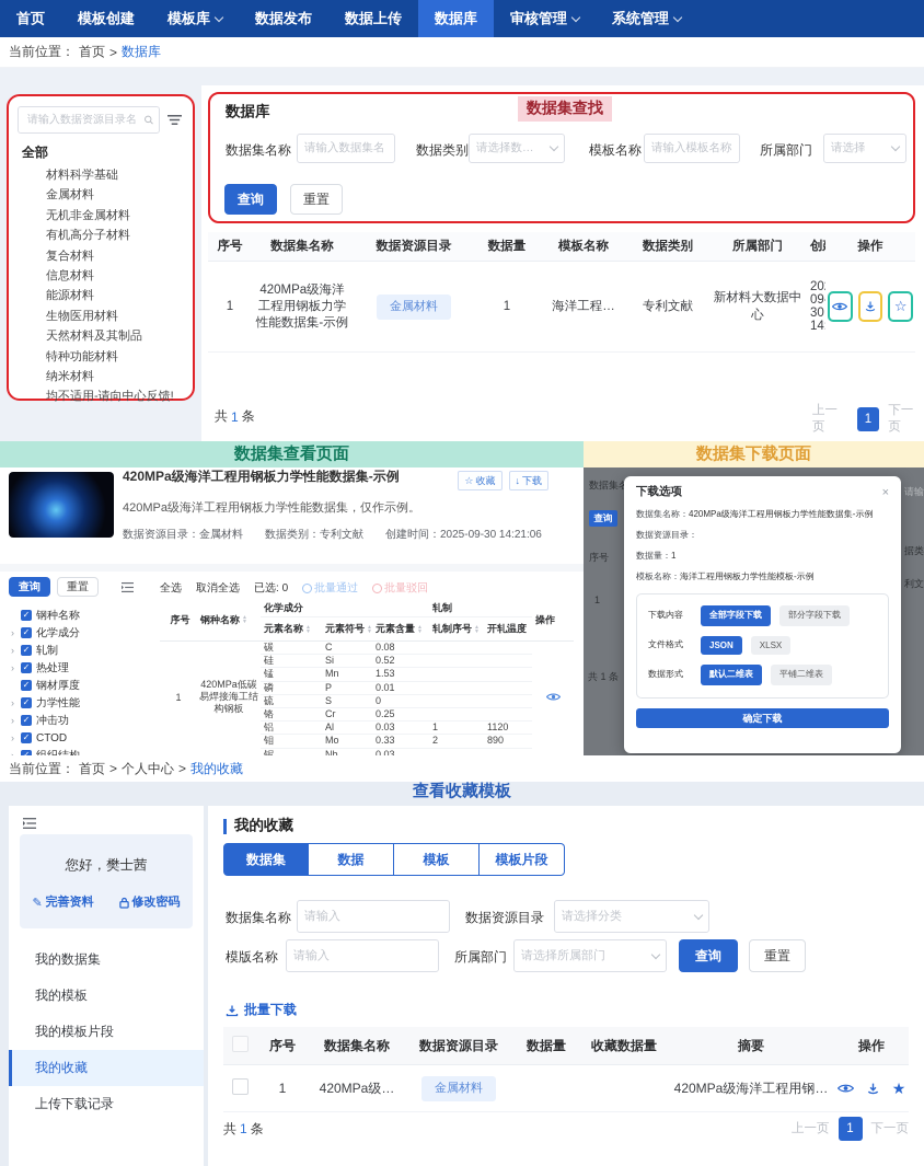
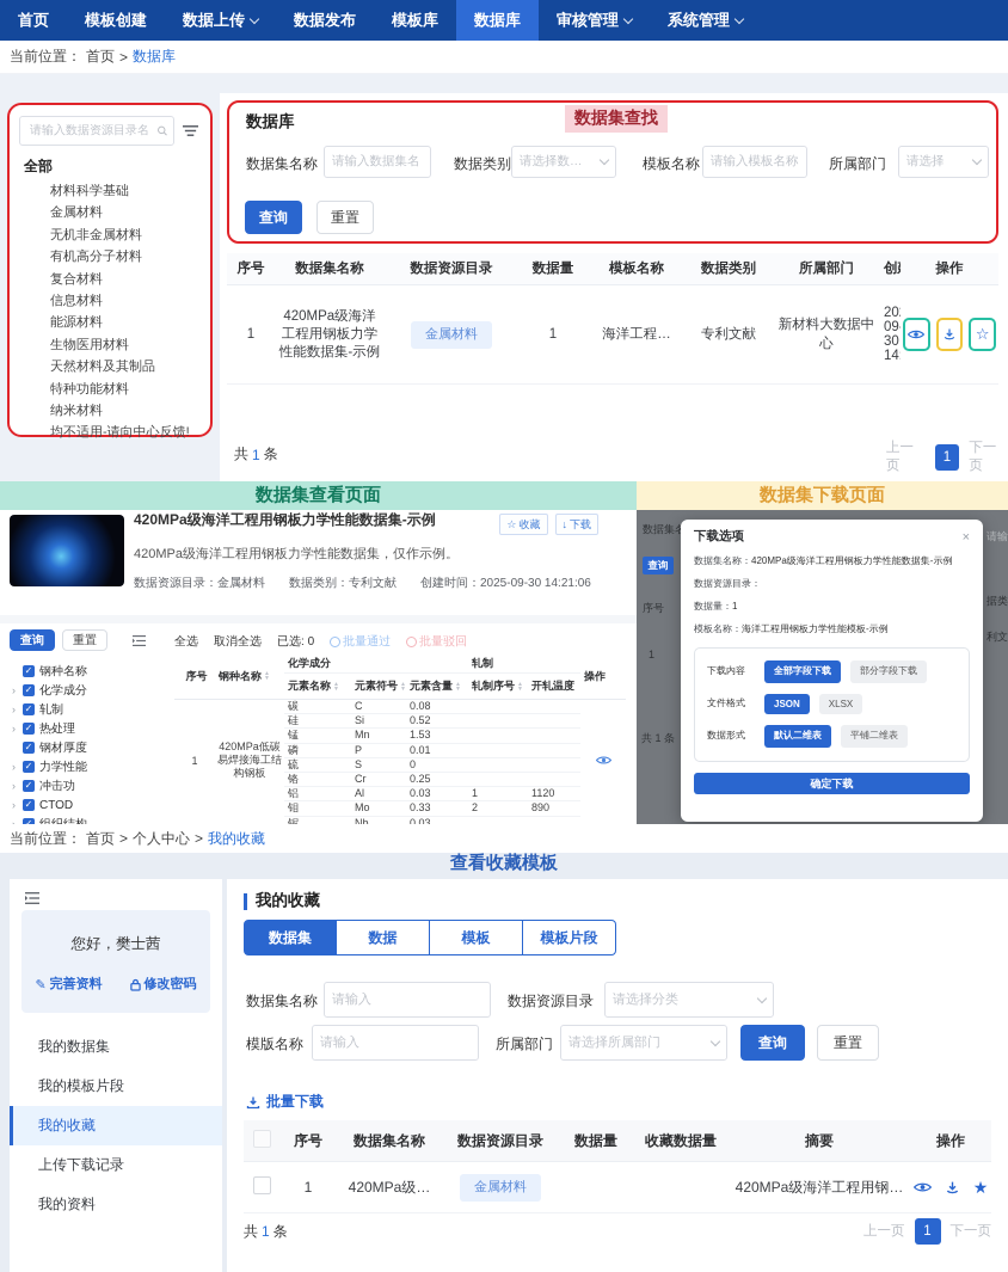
  首页
  模板创建
- 模板库
+ 数据上传
  数据发布
- 数据上传
+ 模板库
  数据库
  审核管理
  系统管理
  当前位置：
  首页
  >
  数据库
  请输入数据资源目录名
  全部
  材料科学基础
  金属材料
  无机非金属材料
  有机高分子材料
  复合材料
  信息材料
  能源材料
  生物医用材料
  天然材料及其制品
  特种功能材料
  纳米材料
  均不适用-请向中心反馈!
  数据库
  数据集查找
  数据集名称
  请输入数据集名
  数据类别
  请选择数…
  模板名称
  请输入模板名称
  所属部门
  请选择
  查询
  重置
  序号	数据集名称	数据资源目录	数据量	模板名称	数据类别	所属部门	创	操作
  1	420MPa级海洋工程用钢板力学性能数据集-示例	金属材料	1	海洋工程…	专利文献	新材料大数据中心	200930 14	☆
  共
  1
  条
  上一页
  1
  下一页
  数据集查看页面
  数据集下载页面
  420MPa级海洋工程用钢板力学性能数据集-示例
  ☆
  收藏
  ↓
  下载
  420MPa级海洋工程用钢板力学性能数据集，仅作示例。
  数据资源目录：金属材料
  数据类别：专利文献
  创建时间：2025-09-30 14:21:06
  查询
  重置
  ✓
  钢种名称
  ›
  ✓
  化学成分
  ›
  ✓
  轧制
  ›
  ✓
  热处理
  ✓
  钢材厚度
  ›
  ✓
  力学性能
  ›
  ✓
  冲击功
  ›
  ✓
  CTOD
  全选
  取消全选
  已选: 0
  批量通过
  批量驳回
  序号
  1
  钢种名称
  420MPa低碳易焊接海工结构钢板
  化学成分
  元素名称
  碳
  硅
  锰
  磷
  硫
  铬
  铝
  钼
  铌
  元素符号
  C
  Si
  Mn
  P
  S
  Cr
  Al
  Mo
  Nb
  元素含量
  0.08
  0.52
  1.53
  0.01
  0
  0.25
  0.03
  0.33
  0.03
  轧制
  轧制序号
  1
  2
  开轧温度
  1120
  890
  操作
  数据集
  查询
  序号
  1
  共 1 条
  下载选项
  ×
  数据集名称：420MPa级海洋工程用钢板力学性能数据集-示例
  数据资源目录：
  数据量：1
  模板名称：海洋工程用钢板力学性能模板-示例
  下载内容
  全部字段下载
  部分字段下载
  文件格式
  JSON
  XLSX
  数据形式
  默认二维表
  平铺二维表
  确定下载
  当前位置：
  首页
  >
  个人中心
  >
  我的收藏
  查看收藏模板
  您好，樊士茜
  ✎
  完善资料
  修改密码
  我的数据集
- 我的模板
  我的模板片段
  我的收藏
  上传下载记录
+ 我的资料
  我的收藏
  数据集
  数据
  模板
  模板片段
  数据集名称
  请输入
  数据资源目录
  请选择分类
  模版名称
  请输入
  所属部门
  请选择所属部门
  查询
  重置
  批量下载
  	序号	数据集名称	数据资源目录	数据量	收藏数据量	摘要	操作
  	1	420MPa级…	金属材料			420MPa级海洋工程用钢…	★
  共
  1
  条
  上一页
  1
  下一页
